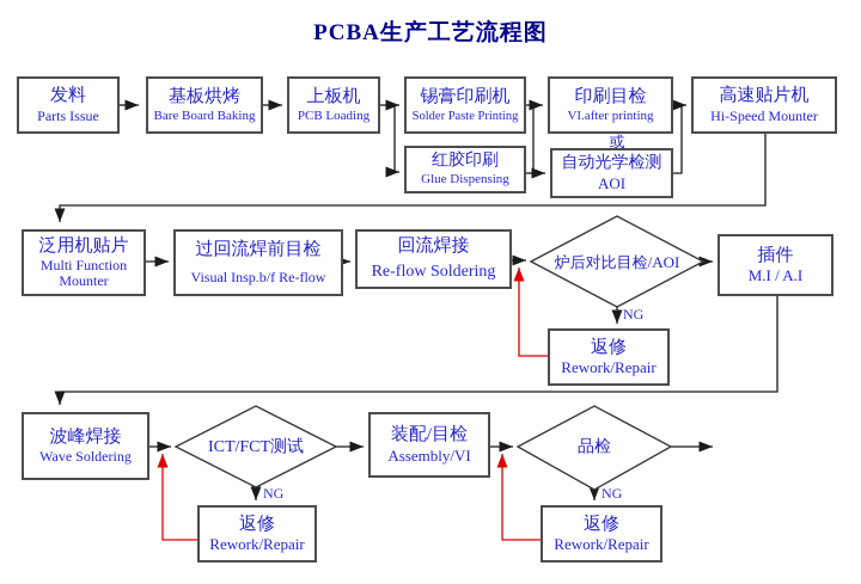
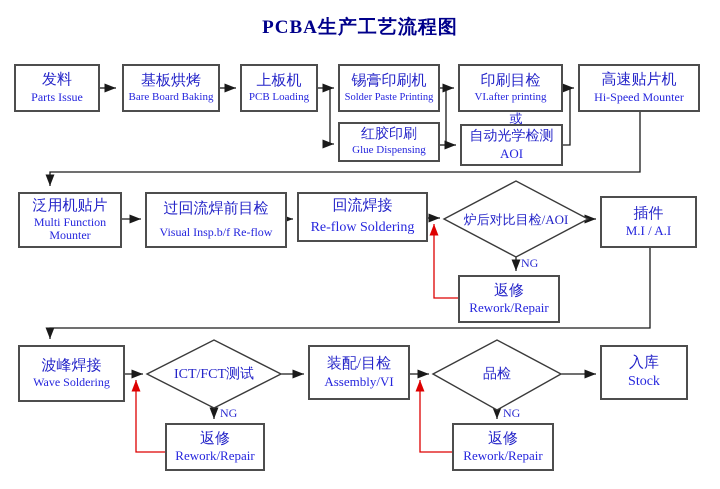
  PCBA生产工艺流程图
  发料
  Parts Issue
  基板烘烤
  Bare Board Baking
  上板机
  PCB Loading
  锡膏印刷机
  Solder Paste Printing
  印刷目检
  VI.after printing
  高速贴片机
  Hi-Speed Mounter
  或
  红胶印刷
  Glue Dispensing
  自动光学检测
  AOI
  泛用机贴片
  Multi Function Mounter
  过回流焊前目检
  Visual Insp.b/f Re-flow
  回流焊接
  Re-flow Soldering
  炉后对比目检/AOI
  插件
  M.I / A.I
  NG
  返修
  Rework/Repair
  波峰焊接
  Wave Soldering
  ICT/FCT测试
  装配/目检
  Assembly/VI
  品检
+ 入库
+ Stock
  NG
  返修
  Rework/Repair
  NG
  返修
  Rework/Repair
